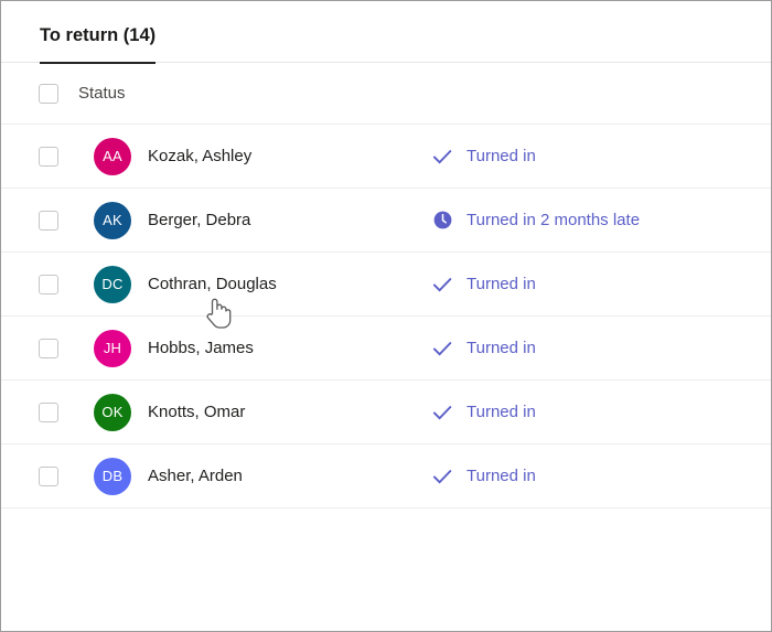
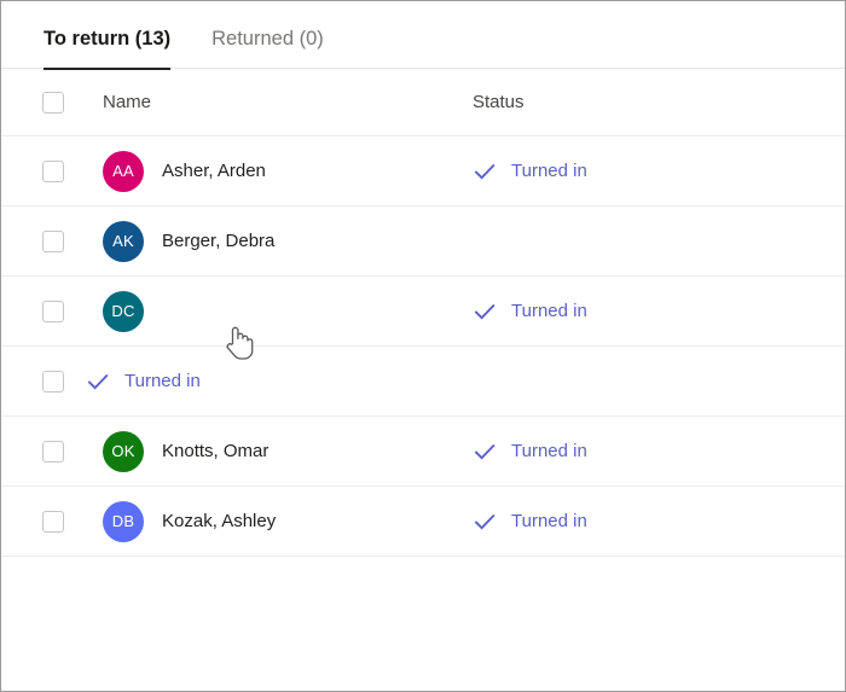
- To return (14)
+ To return (13)
+ Returned (0)
+ Name
  Status
  AA
- Kozak, Ashley
+ Asher, Arden
  Turned in
  AK
  Berger, Debra
- Turned in 2 months late
  DC
- Cothran, Douglas
  Turned in
- JH
- Hobbs, James
  Turned in
  OK
  Knotts, Omar
  Turned in
  DB
- Asher, Arden
+ Kozak, Ashley
  Turned in
